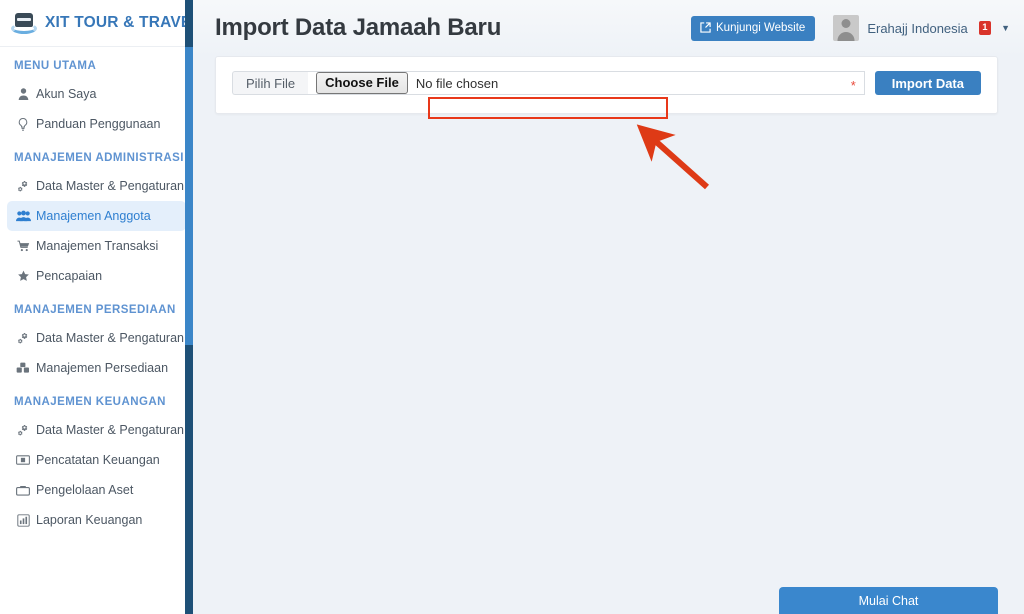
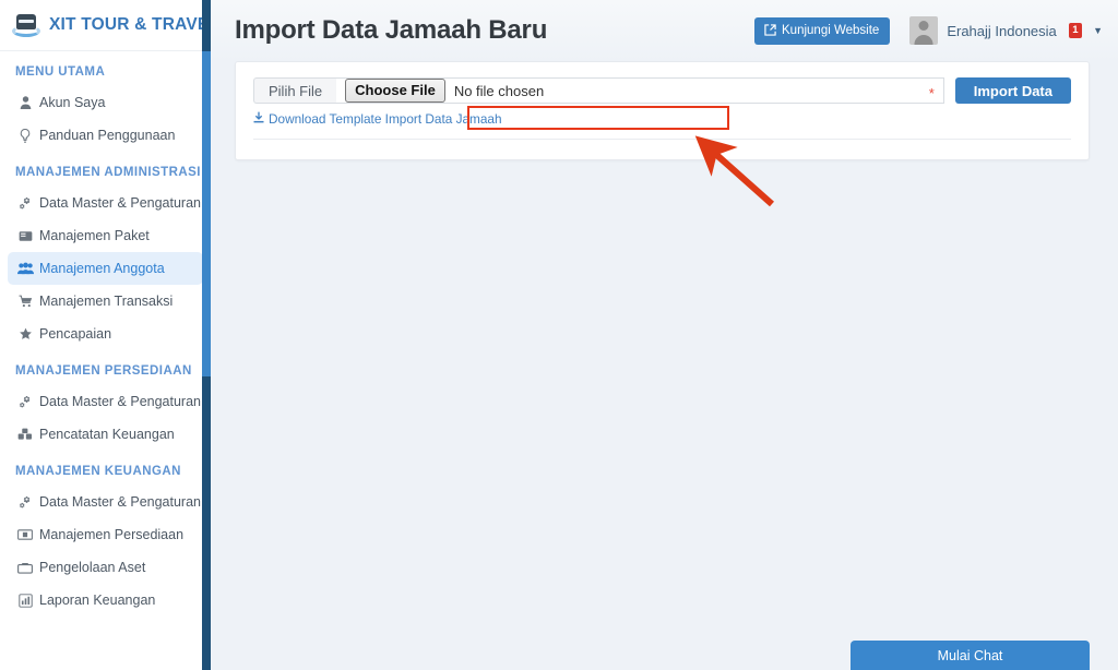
  XIT TOUR & TRAV
  MENU UTAMA
  Akun Saya
  Panduan Penggunaan
  MANAJEMEN ADMINISTRASI
  Data Master & Pengaturan
+ Manajemen Paket
  Manajemen Anggota
  Manajemen Transaksi
  Pencapaian
  MANAJEMEN PERSEDIAAN
  Data Master & Pengaturan
- Manajemen Persediaan
+ Pencatatan Keuangan
  MANAJEMEN KEUANGAN
  Data Master & Pengaturan
- Pencatatan Keuangan
+ Manajemen Persediaan
  Pengelolaan Aset
  Laporan Keuangan
  Import Data Jamaah Baru
  Kunjungi Website
  Erahajj Indonesia
  1
  ▼
  Pilih File
  Choose File
  No file chosen
  *
  Import Data
+ Download Template Import Data Jamaah
  Mulai Chat
